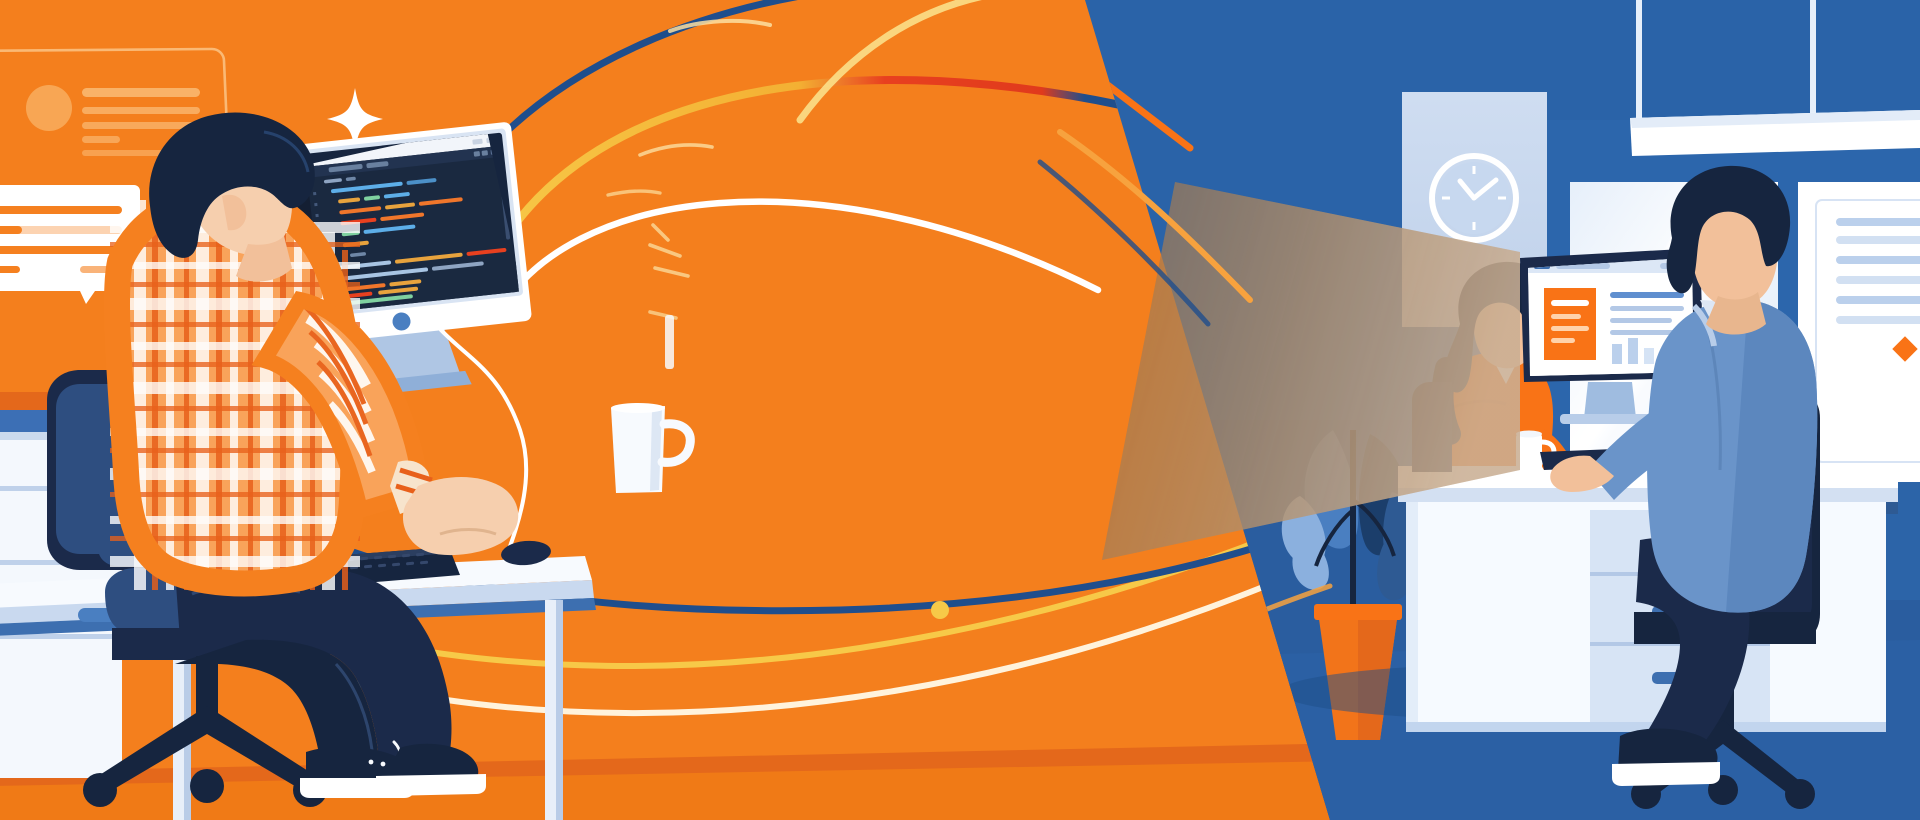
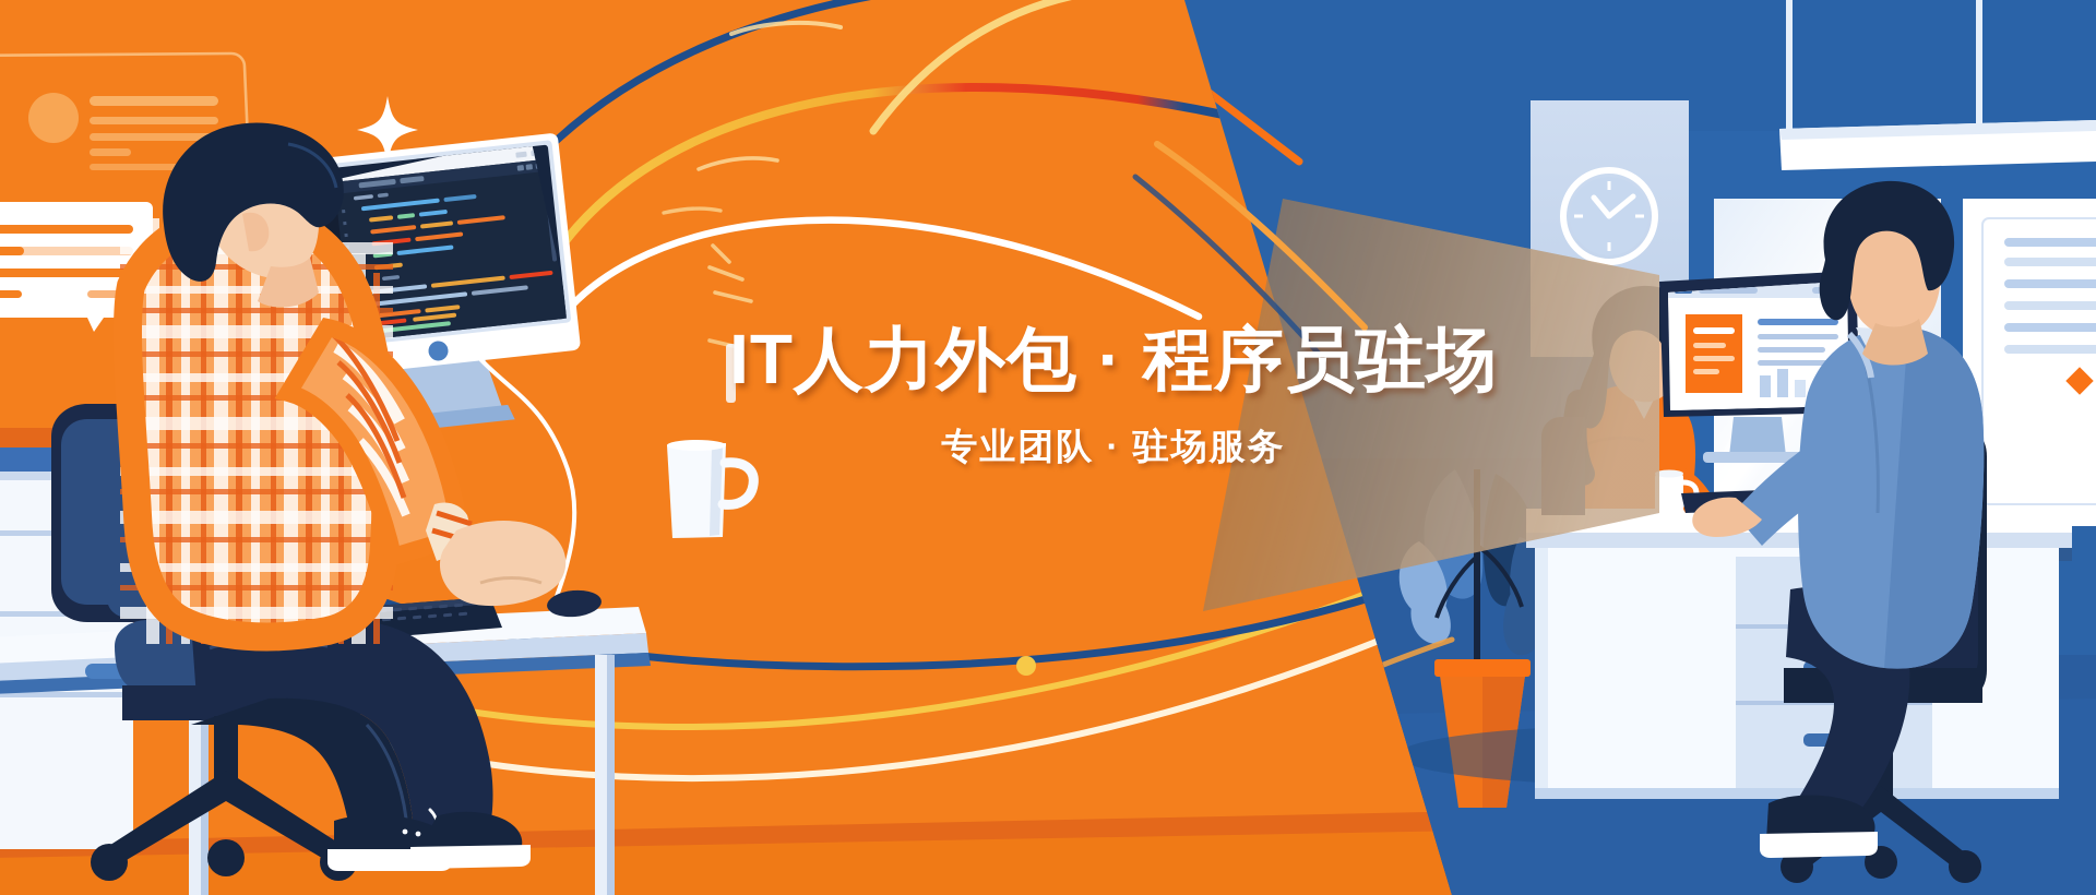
+ IT人力外包 · 程序员驻场
+ 专业团队 · 驻场服务
